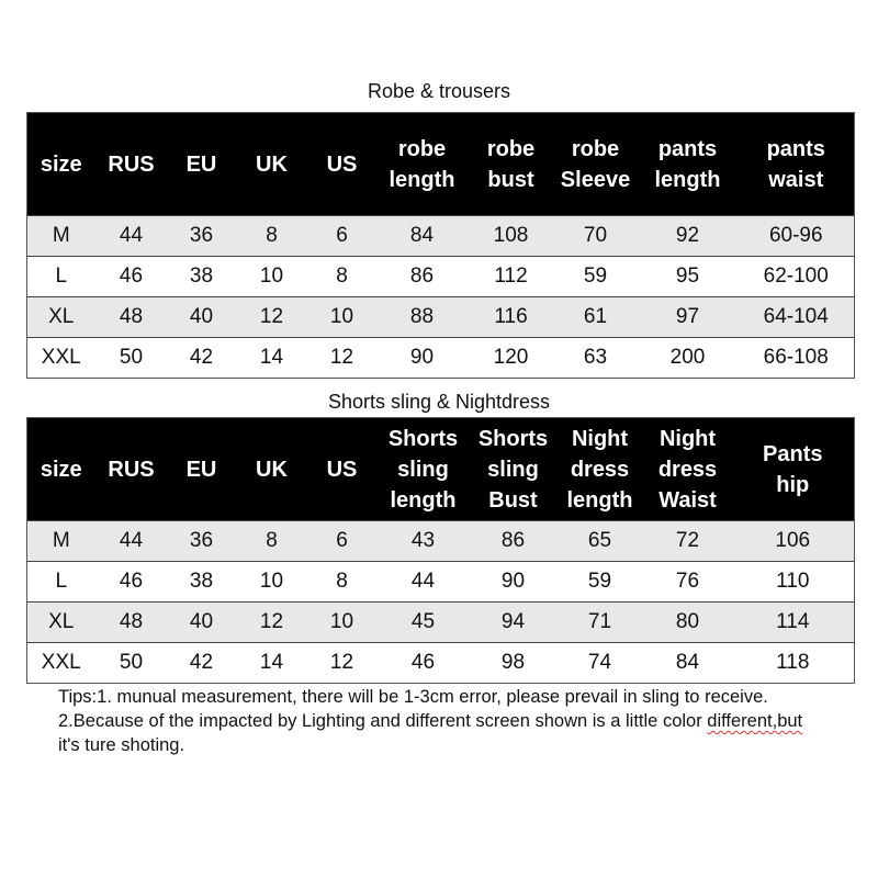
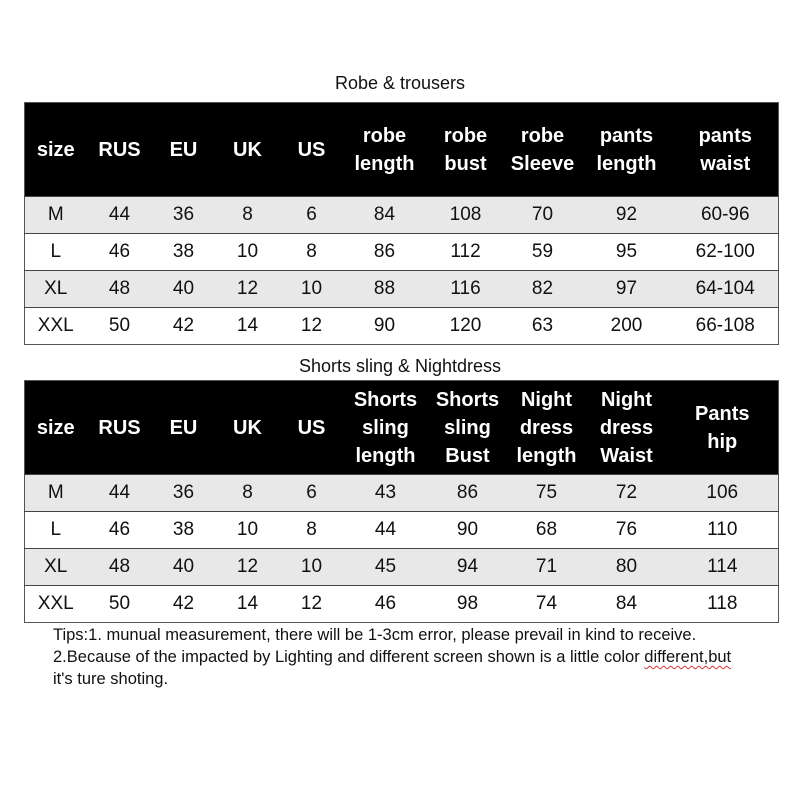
  Robe & trousers
  size	RUS	EU	UK	US	robelength	robebust	robeSleeve	pantslength	pantswaist
  M	44	36	8	6	84	108	70	92	60-96
  L	46	38	10	8	86	112	59	95	62-100
- XL	48	40	12	10	88	116	61	97	64-104
+ XL	48	40	12	10	88	116	82	97	64-104
  XXL	50	42	14	12	90	120	63	200	66-108
  Shorts sling & Nightdress
  size	RUS	EU	UK	US	Shortsslinglength	ShortsslingBust	Nightdresslength	NightdressWaist	Pantship
- M	44	36	8	6	43	86	65	72	106
+ M	44	36	8	6	43	86	75	72	106
- L	46	38	10	8	44	90	59	76	110
+ L	46	38	10	8	44	90	68	76	110
  XL	48	40	12	10	45	94	71	80	114
  XXL	50	42	14	12	46	98	74	84	118
- Tips:1. munual measurement, there will be 1-3cm error, please prevail in sling to receive.
+ Tips:1. munual measurement, there will be 1-3cm error, please prevail in kind to receive.
  2.Because of the impacted by Lighting and different screen shown is a little color different,but
  it's ture shoting.
